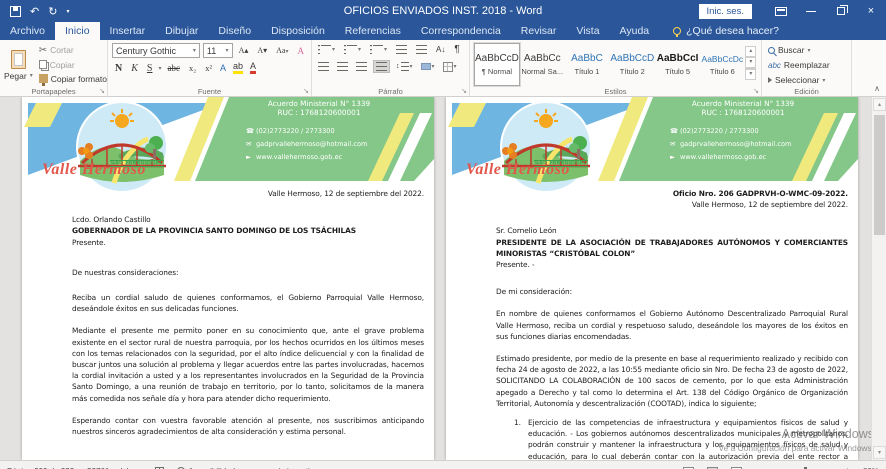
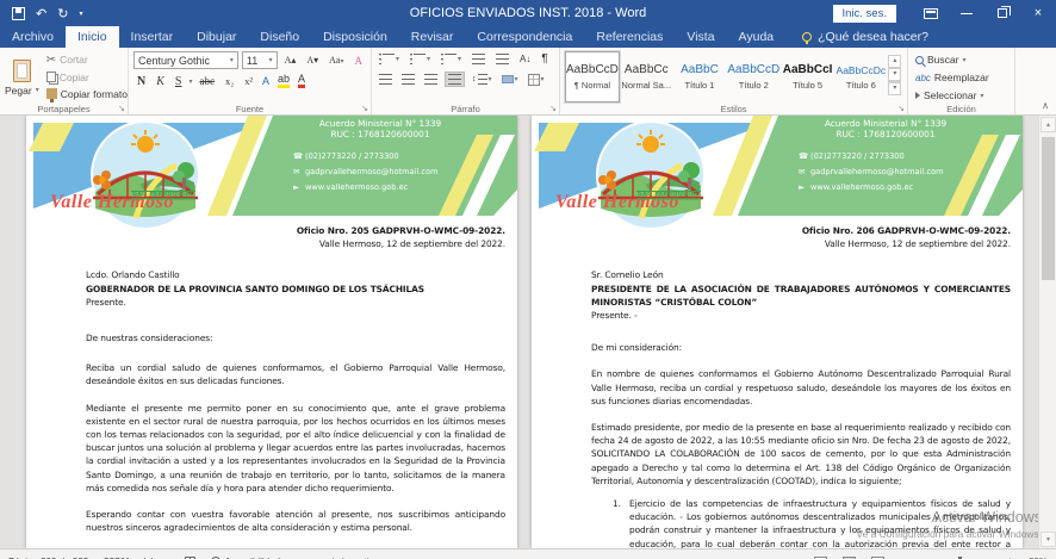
  ↶
  ↻
  OFICIOS ENVIADOS INST. 2018 - Word
  Inic. ses.
  ×
  Archivo
  Inicio
  Insertar
  Dibujar
  Diseño
  Disposición
- Referencias
+ Revisar
  Correspondencia
- Revisar
+ Referencias
  Vista
  Ayuda
  ¿Qué desea hacer?
  Pegar
  ✂
  Cortar
  Copiar
  Copiar formato
  Portapapeles
  Century Gothic
  11
  A▴
  A▾
  A
  N
  K
  S
  abc
  x₂
  x²
  A
  ab
  A
  Fuente
  A↓
  ¶
  Párrafo
  AaBbCcD
  ¶ Normal
  AaBbCc
  Normal Sa...
  AaBbC
  Título 1
  AaBbCcD
  Título 2
  AaBbCcI
  Título 5
  AaBbCcDc
  Título 6
  Estilos
  Buscar
  abc
  Reemplazar
  Seleccionar
  Edición
  ∧
  Acuerdo Ministerial N° 1339
  RUC : 1768120600001
  ☎ (02)2773220 / 2773300
  ✉ gadprvallehermoso@hotmail.com
  ► www.vallehermoso.gob.ec
  Valle Hermoso
+ Oficio Nro. 205 GADPRVH-O-WMC-09-2022.
  Valle Hermoso, 12 de septiembre del 2022.
  Lcdo. Orlando Castillo
  GOBERNADOR DE LA PROVINCIA SANTO DOMINGO DE LOS TSÁCHILAS
  Presente.
  De nuestras consideraciones:
  Reciba un cordial saludo de quienes conformamos, el Gobierno Parroquial Valle Hermoso, deseándole éxitos en sus delicadas funciones.
  Mediante el presente me permito poner en su conocimiento que, ante el grave problema existente en el sector rural de nuestra parroquia, por los hechos ocurridos en los últimos meses con los temas relacionados con la seguridad, por el alto índice delicuencial y con la finalidad de buscar juntos una solución al problema y llegar acuerdos entre las partes involucradas, hacemos la cordial invitación a usted y a los representantes involucrados en la Seguridad de la Provincia Santo Domingo, a una reunión de trabajo en territorio, por lo tanto, solicitamos de la manera más comedida nos señale día y hora para atender dicho requerimiento.
  Esperando contar con vuestra favorable atención al presente, nos suscribimos anticipando nuestros sinceros agradecimientos de alta consideración y estima personal.
  Acuerdo Ministerial N° 1339
  RUC : 1768120600001
  ☎ (02)2773220 / 2773300
  ✉ gadprvallehermoso@hotmail.com
  ► www.vallehermoso.gob.ec
  Valle Hermoso
  Oficio Nro. 206 GADPRVH-O-WMC-09-2022.
  Valle Hermoso, 12 de septiembre del 2022.
  Sr. Cornelio León
  PRESIDENTE DE LA ASOCIACIÓN DE TRABAJADORES AUTÓNOMOS Y COMERCIANTES MINORISTAS “CRISTÓBAL COLON”
  Presente. -
  De mi consideración:
  En nombre de quienes conformamos el Gobierno Autónomo Descentralizado Parroquial Rural Valle Hermoso, reciba un cordial y respetuoso saludo, deseándole los mayores de los éxitos en sus funciones diarias encomendadas.
  Estimado presidente, por medio de la presente en base al requerimiento realizado y recibido con fecha 24 de agosto de 2022, a las 10:55 mediante oficio sin Nro. De fecha 23 de agosto de 2022, SOLICITANDO LA COLABORACIÓN de 100 sacos de cemento, por lo que esta Administración apegado a Derecho y tal como lo determina el Art. 138 del Código Orgánico de Organización Territorial, Autonomía y descentralización (COOTAD), indica lo siguiente;
  1.
  Activar Window
  Ve a Configuración para activar Windows
